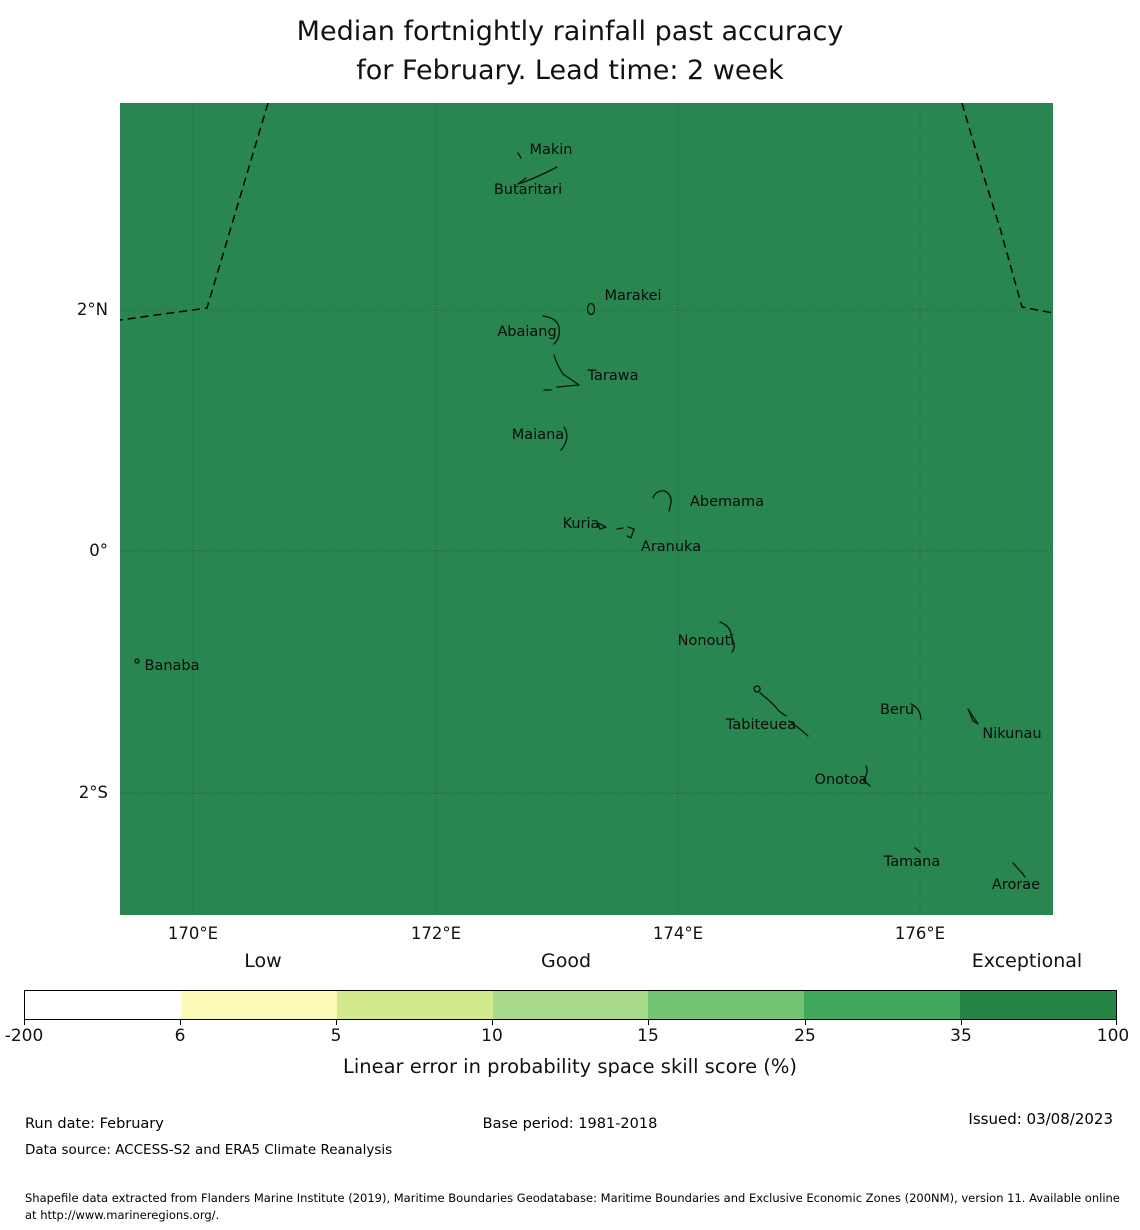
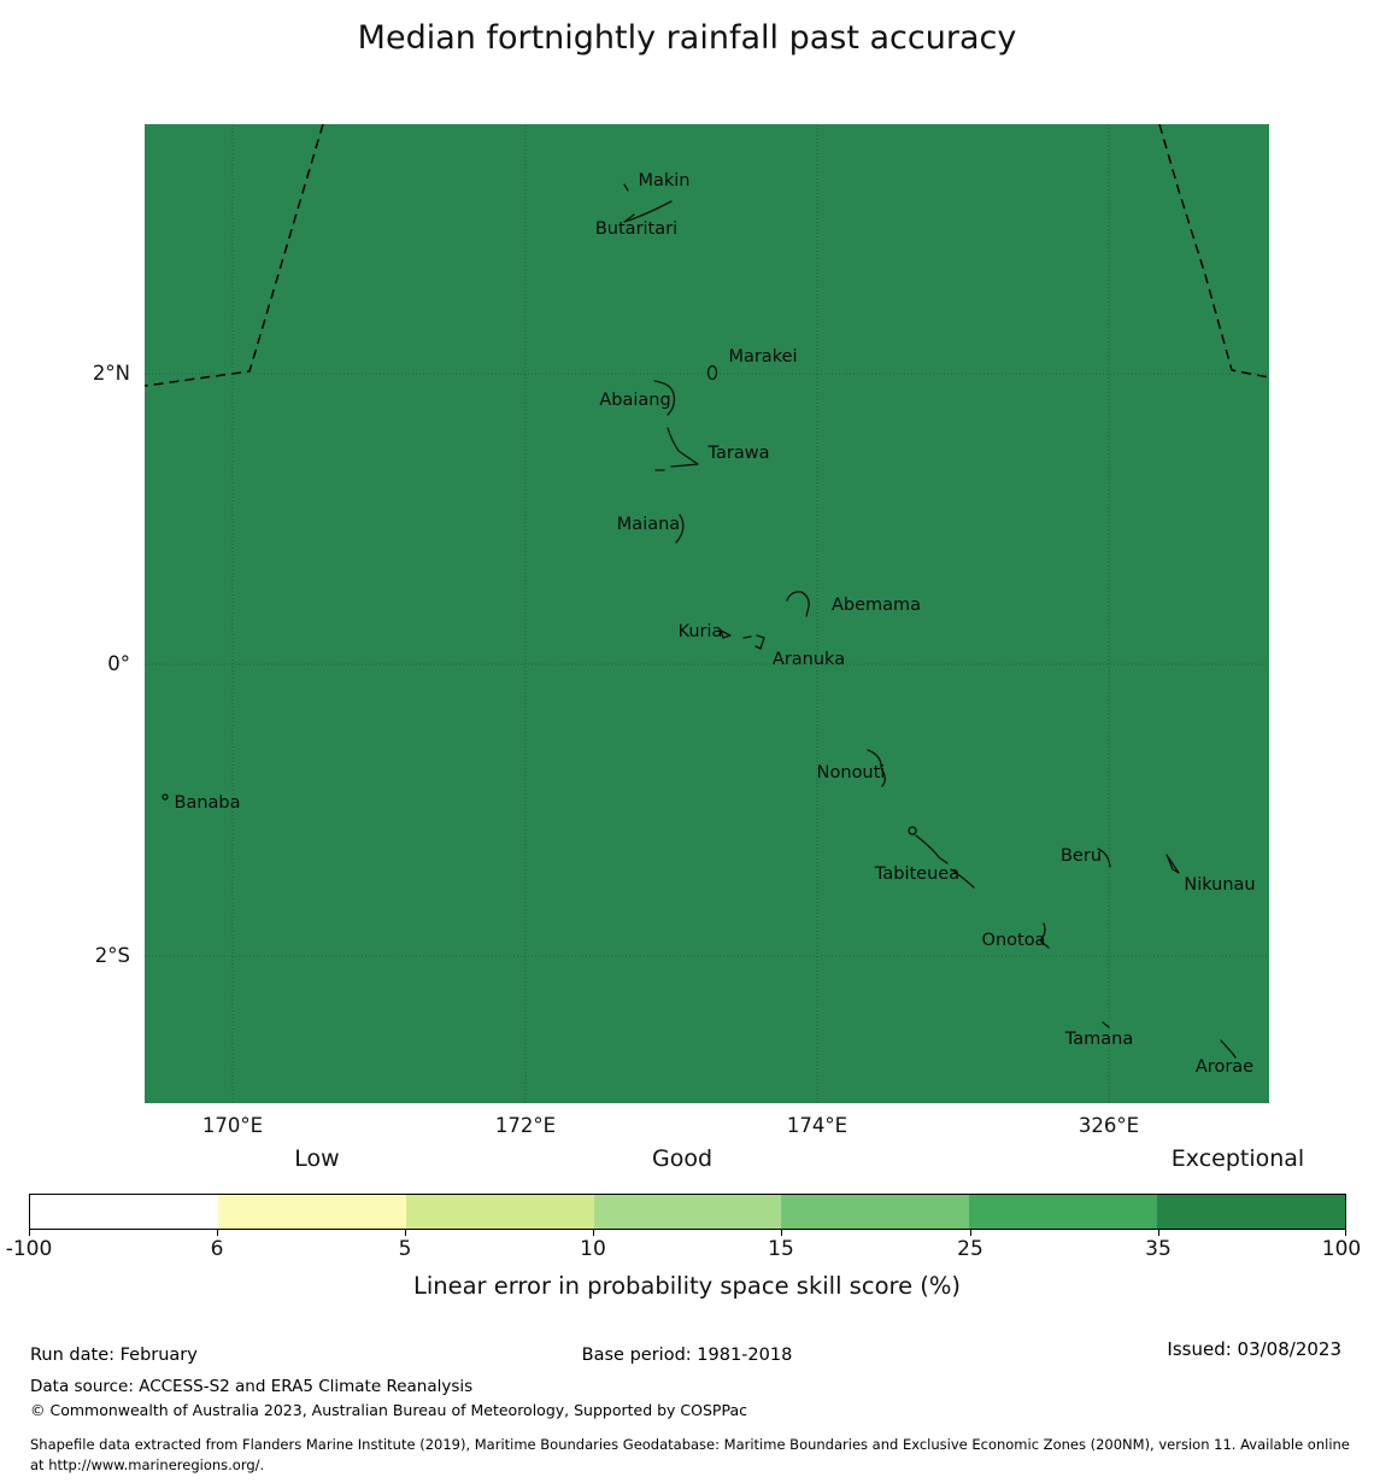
  Median fortnightly rainfall past accuracy
- for February. Lead time: 2 week
  Makin
  Butaritari
  Marakei
  Abaiang
  Tarawa
  Maiana
  Abemama
  Kuria
  Aranuka
  Nonouti
  Banaba
  Tabiteuea
  Beru
  Nikunau
  Onotoa
  Tamana
  Arorae
  2°N
  0°
  2°S
  170°E
  172°E
  174°E
- 176°E
+ 326°E
  Low
  Good
  Exceptional
- -200
+ -100
  6
  5
  10
  15
  25
  35
  100
  Linear error in probability space skill score (%)
  Run date: February
  Base period: 1981-2018
  Issued: 03/08/2023
  Data source: ACCESS-S2 and ERA5 Climate Reanalysis
+ © Commonwealth of Australia 2023, Australian Bureau of Meteorology, Supported by COSPPac
  Shapefile data extracted from Flanders Marine Institute (2019), Maritime Boundaries Geodatabase: Maritime Boundaries and Exclusive Economic Zones (200NM), version 11. Available online at http://www.marineregions.org/.
